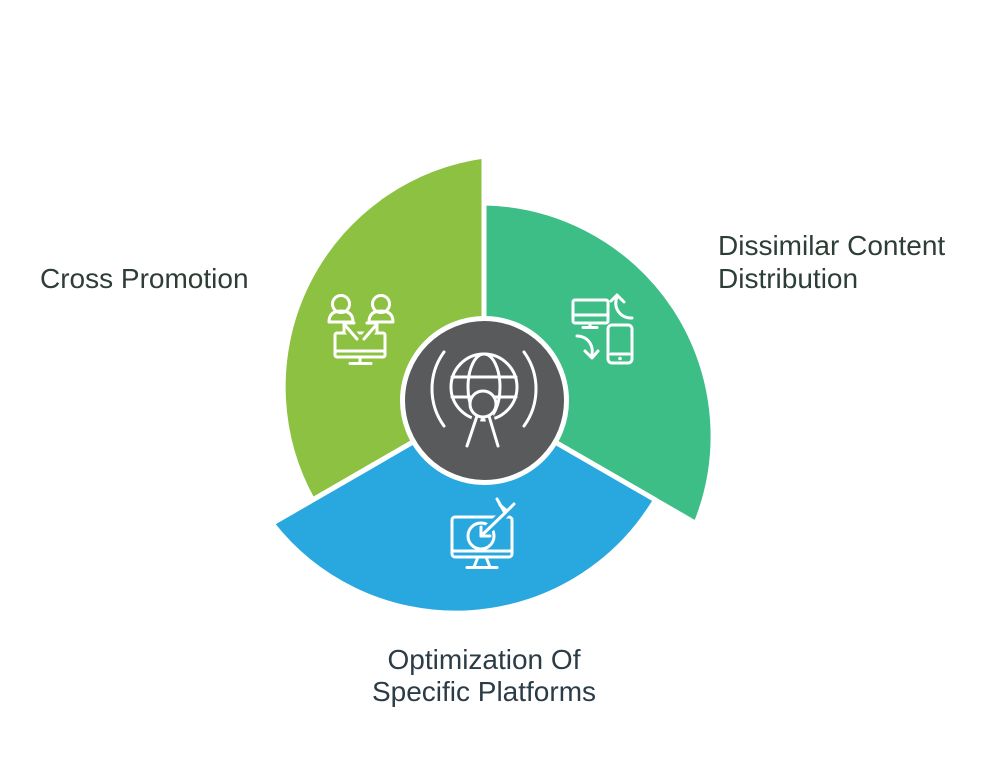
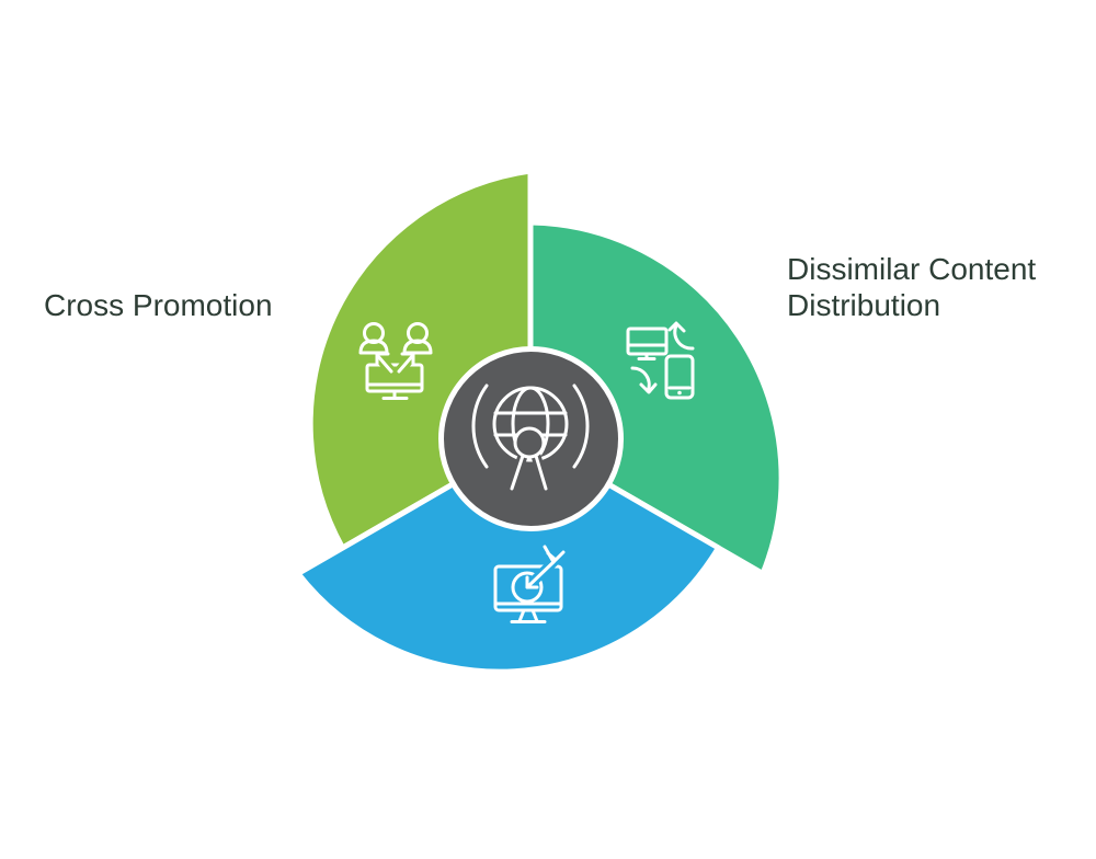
  Cross Promotion
  Dissimilar Content
  Distribution
- Optimization Of
- Specific Platforms
